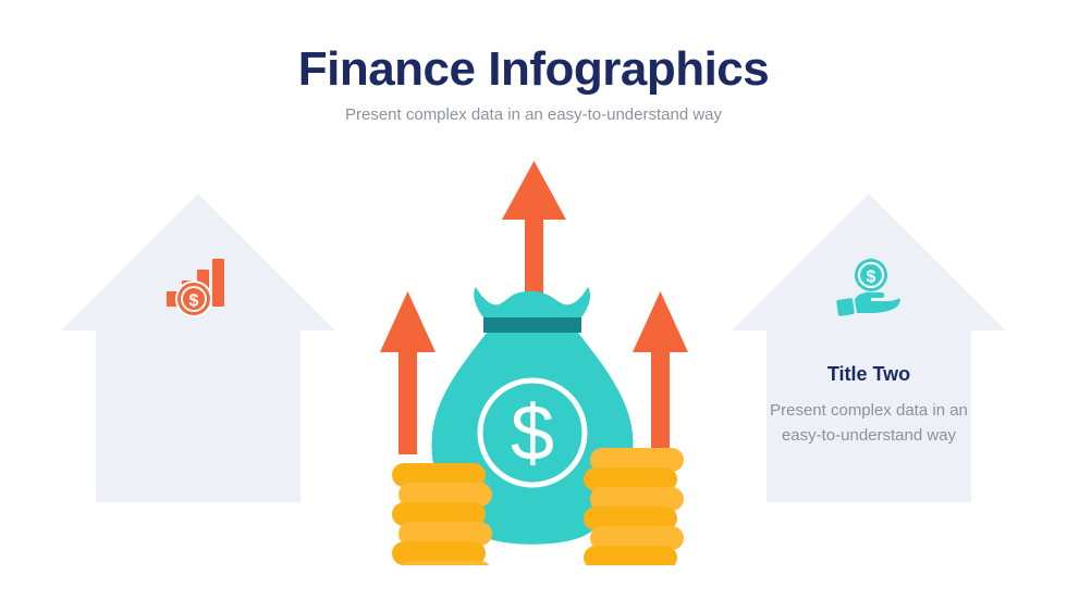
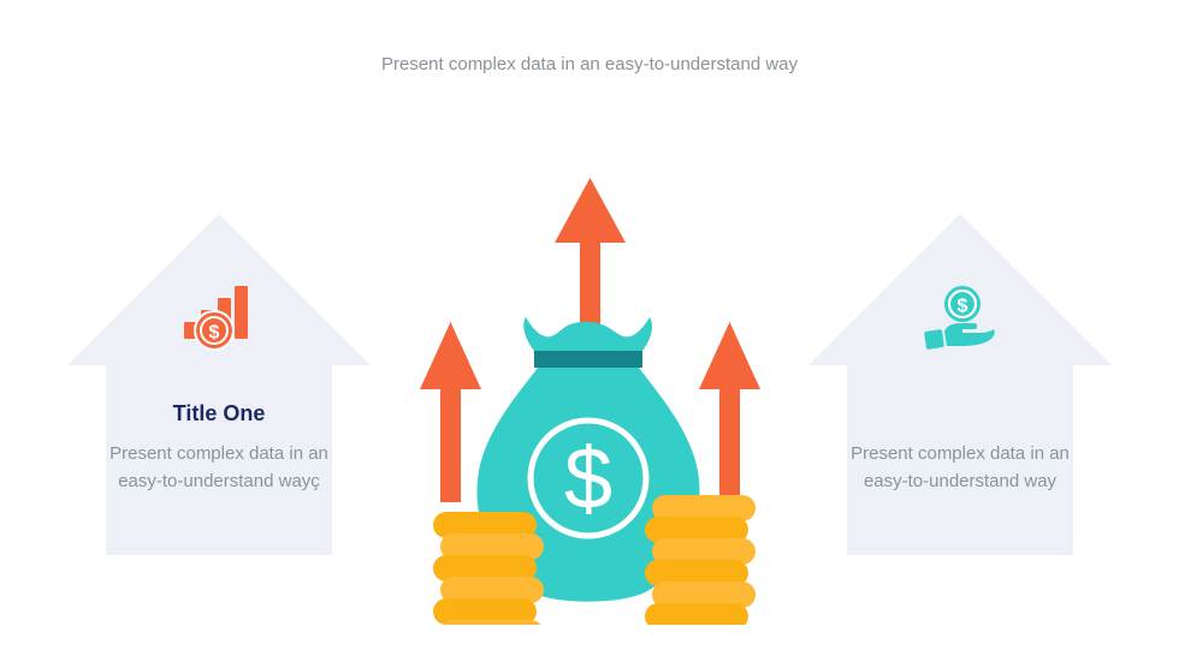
- Finance Infographics
  Present complex data in an easy-to-understand way
  $
+ Title One
+ Present complex data in an easy-to-understand wayç
  $
- Title Two
  Present complex data in an easy-to-understand way
  $
